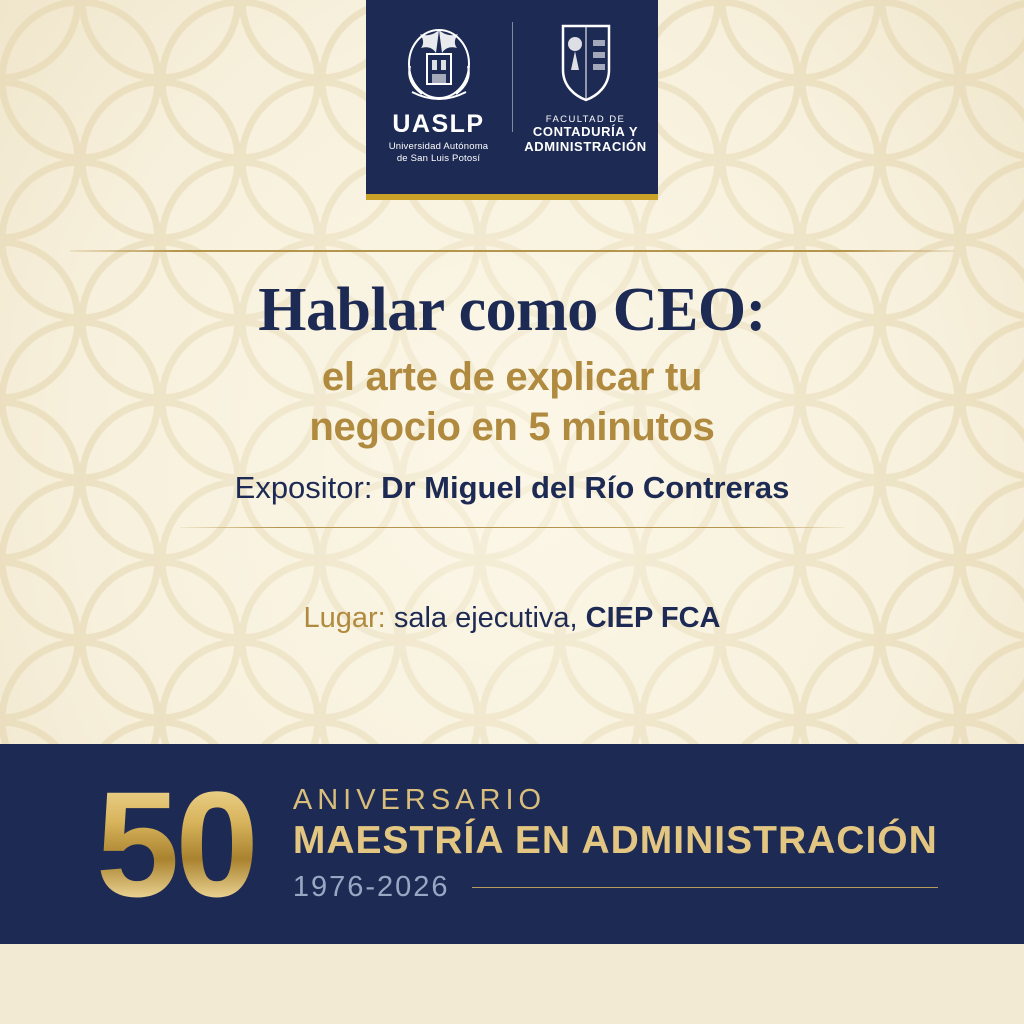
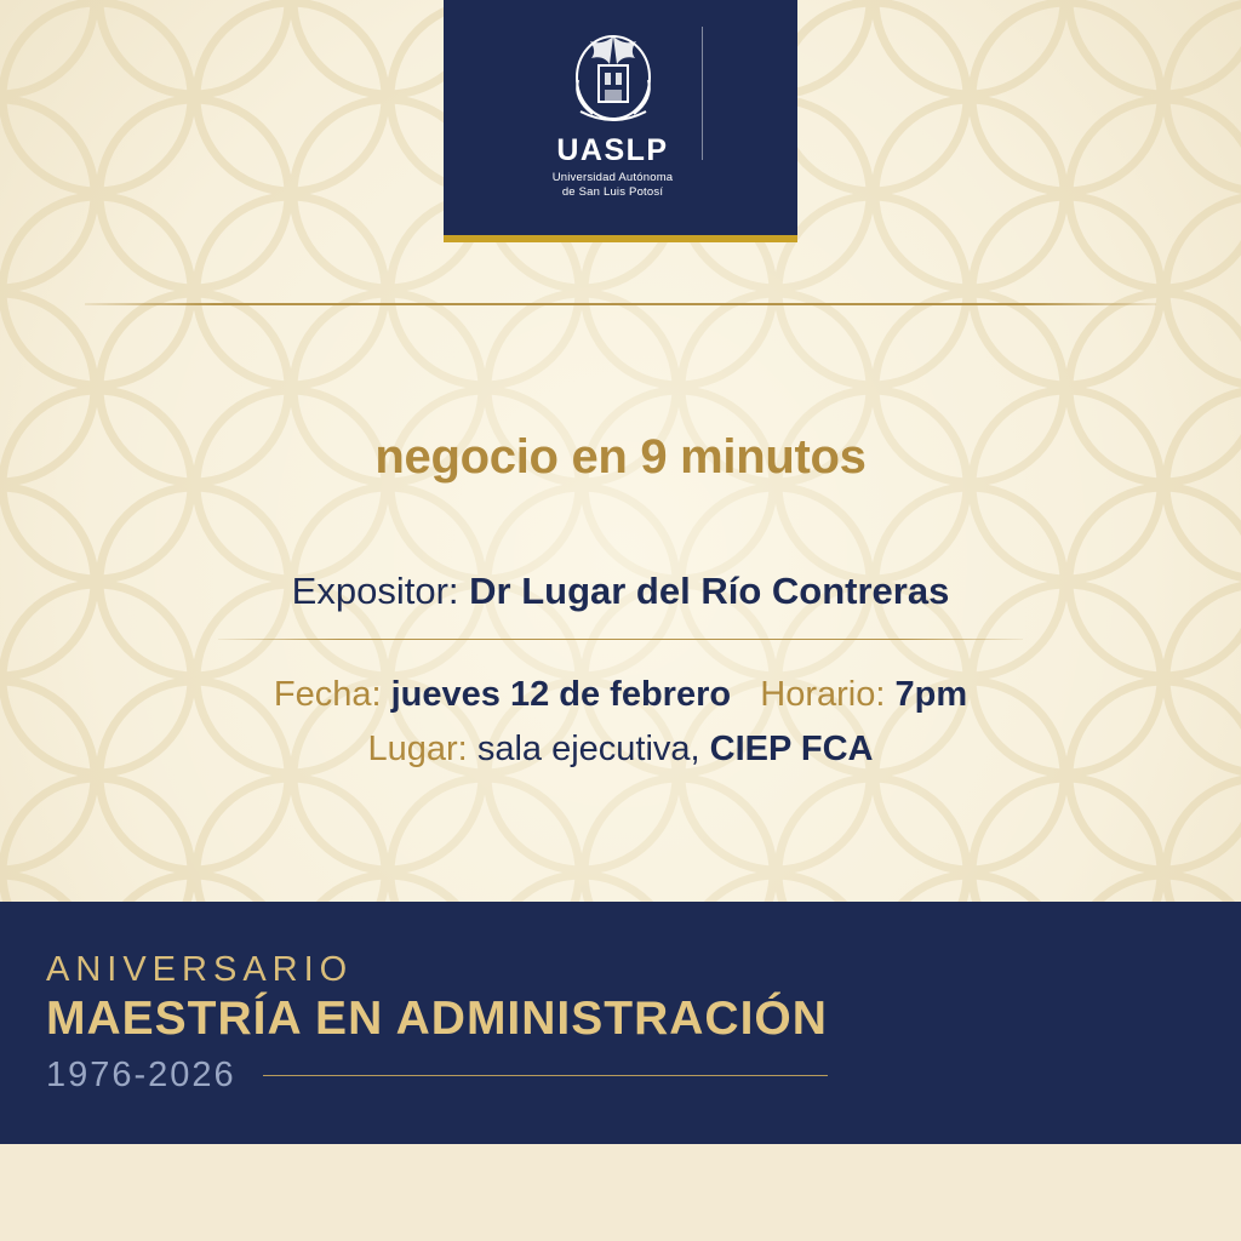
  UASLP
  Universidad Autónoma
  de San Luis Potosí
- FACULTAD DE
- CONTADURÍA Y
- ADMINISTRACIÓN
- Hablar como CEO:
- el arte de explicar tu
- negocio en 5 minutos
+ negocio en 9 minutos
- Expositor: Dr Miguel del Río Contreras
+ Expositor: Dr Lugar del Río Contreras
+ Fecha: jueves 12 de febrero Horario: 7pm
  Lugar: sala ejecutiva, CIEP FCA
- 50
  ANIVERSARIO
  MAESTRÍA EN ADMINISTRACIÓN
  1976-2026
